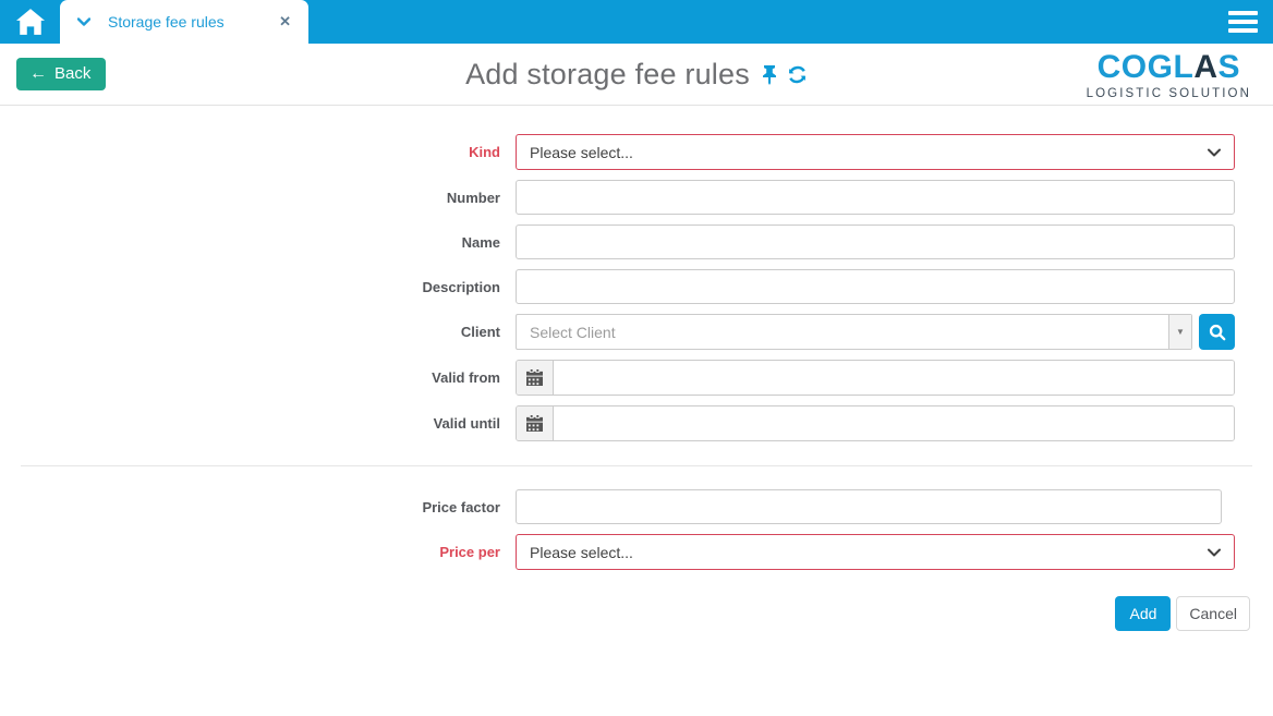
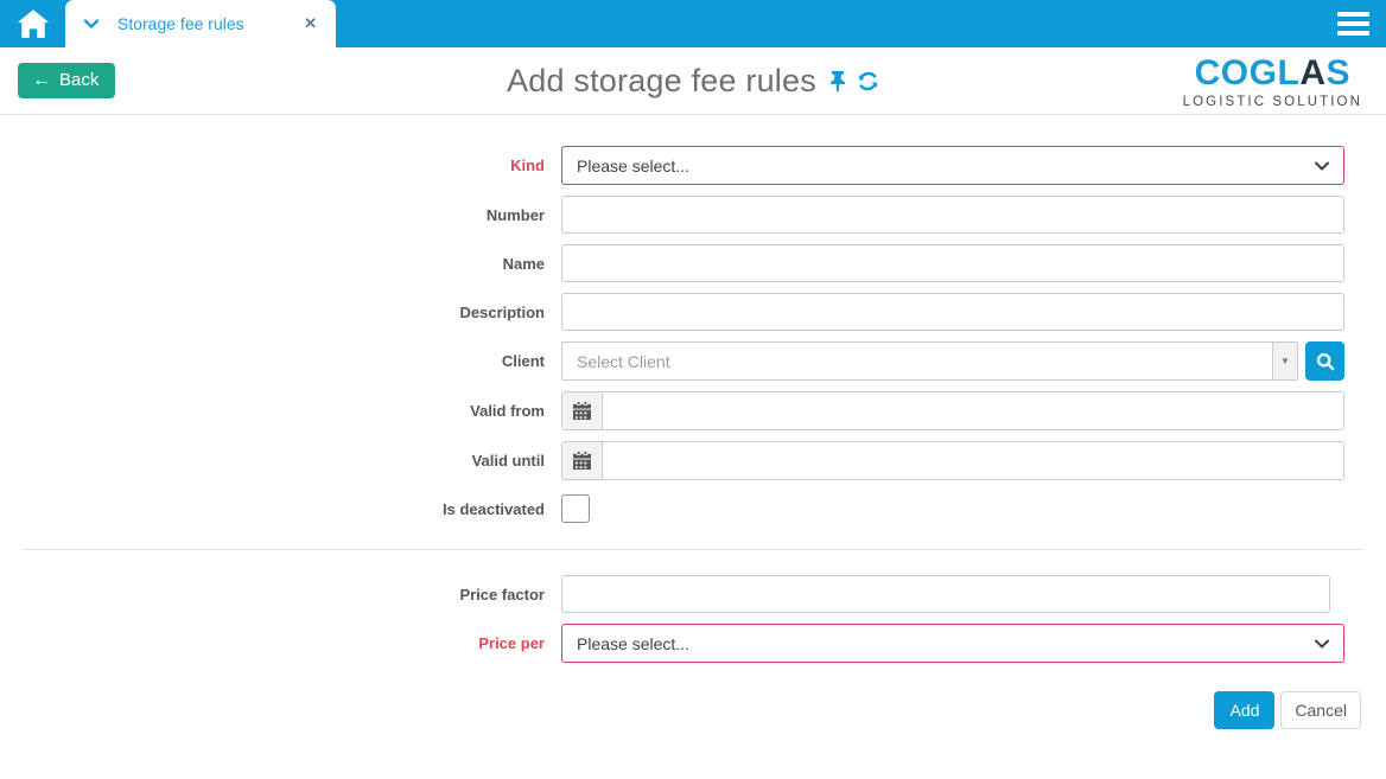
  Storage fee rules
  ✕
  ←
  Back
  Add storage fee rules
  COGLAS
  LOGISTIC SOLUTION
  Kind
  Please select...
  Number
  Name
  Description
  Client
  Select Client
  ▼
  Valid from
  Valid until
+ Is deactivated
  Price factor
  Price per
  Please select...
  Add
  Cancel
